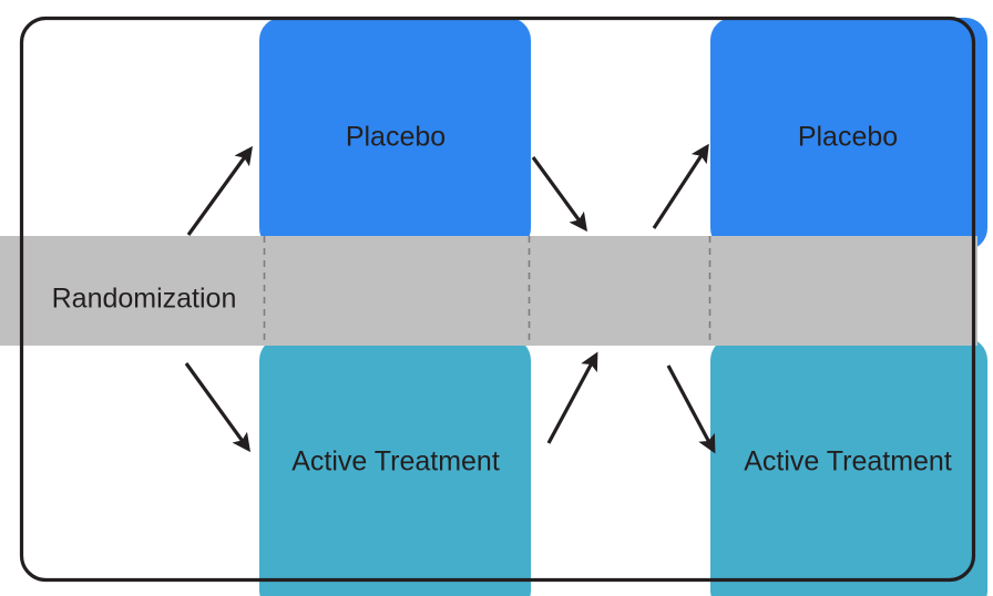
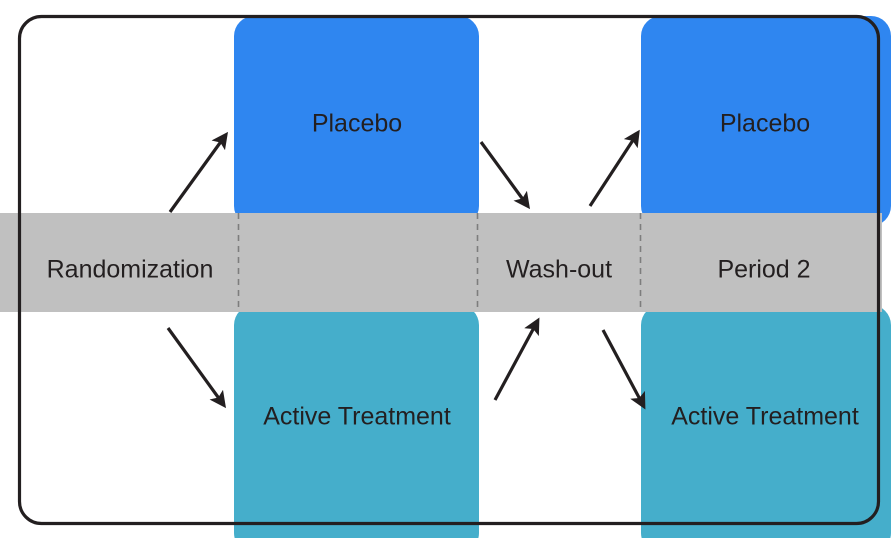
  Placebo
  Placebo
  Active Treatment
  Active Treatment
  Randomization
+ Wash-out
+ Period 2
